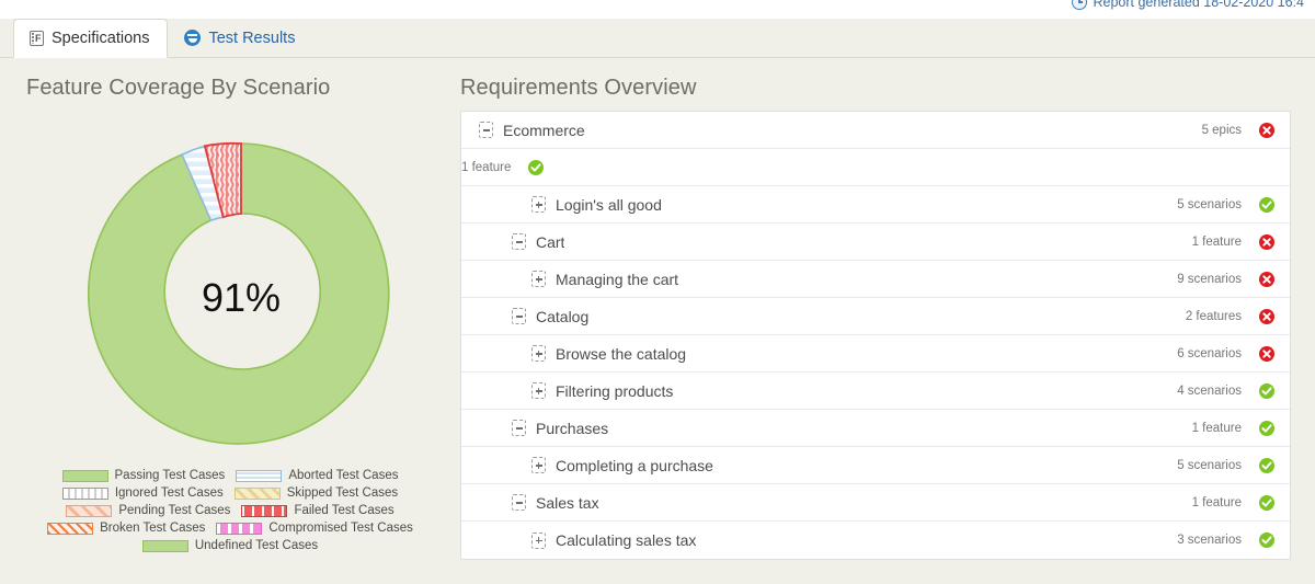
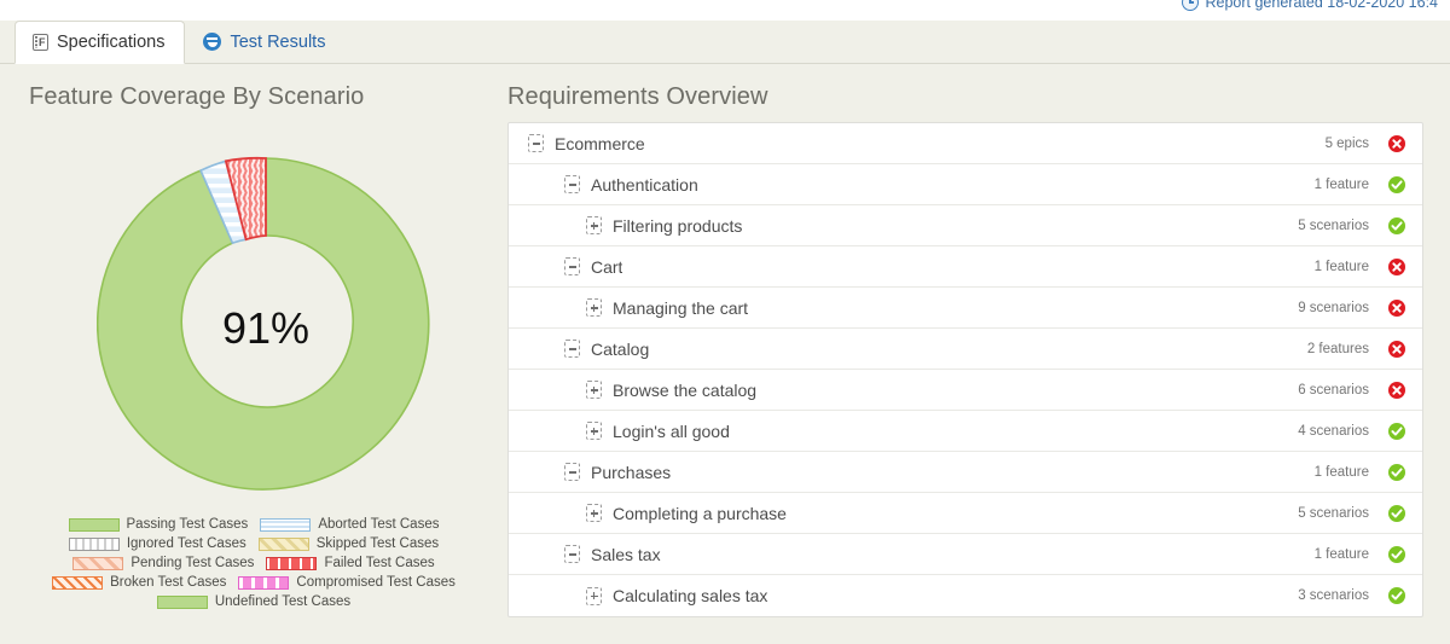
  Report generated 18-02-2020 16:4
  Specifications
  Test Results
  Feature Coverage By Scenario
  Requirements Overview
  91%
  Passing Test Cases
  Aborted Test Cases
  Ignored Test Cases
  Skipped Test Cases
  Pending Test Cases
  Failed Test Cases
  Broken Test Cases
  Compromised Test Cases
  Undefined Test Cases
  Ecommerce
  5 epics
+ Authentication
  1 feature
- Login's all good
+ Filtering products
  5 scenarios
  Cart
  1 feature
  Managing the cart
  9 scenarios
  Catalog
  2 features
  Browse the catalog
  6 scenarios
- Filtering products
+ Login's all good
  4 scenarios
  Purchases
  1 feature
  Completing a purchase
  5 scenarios
  Sales tax
  1 feature
  Calculating sales tax
  3 scenarios
